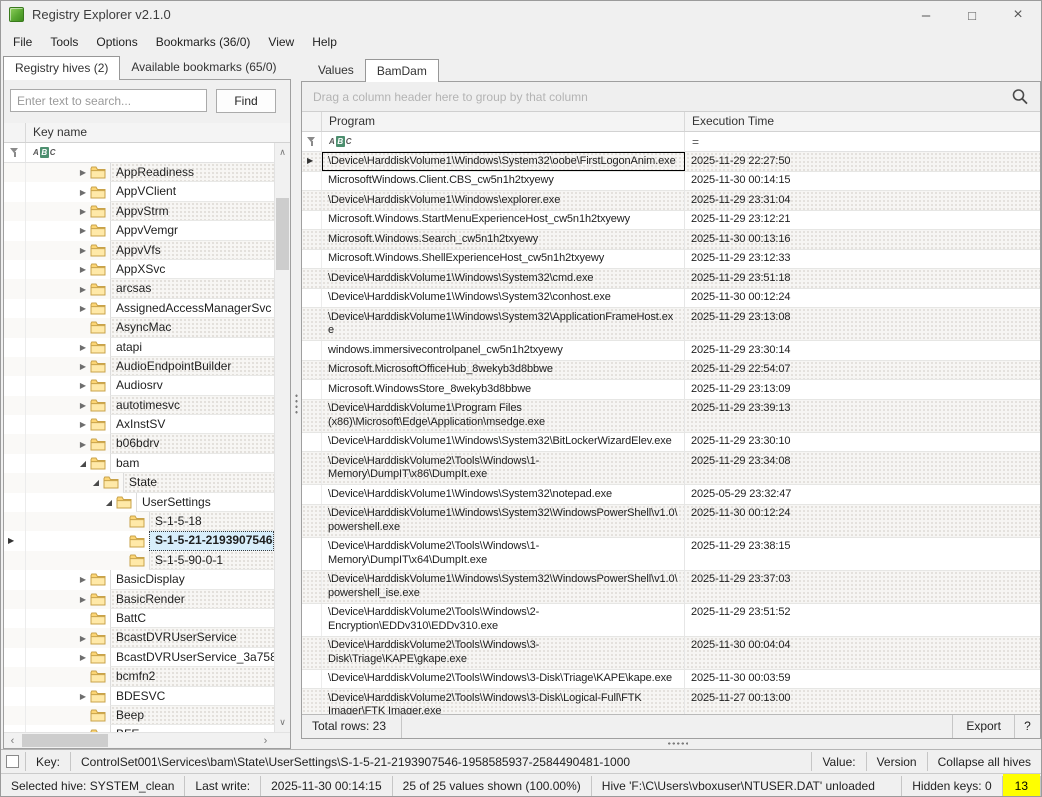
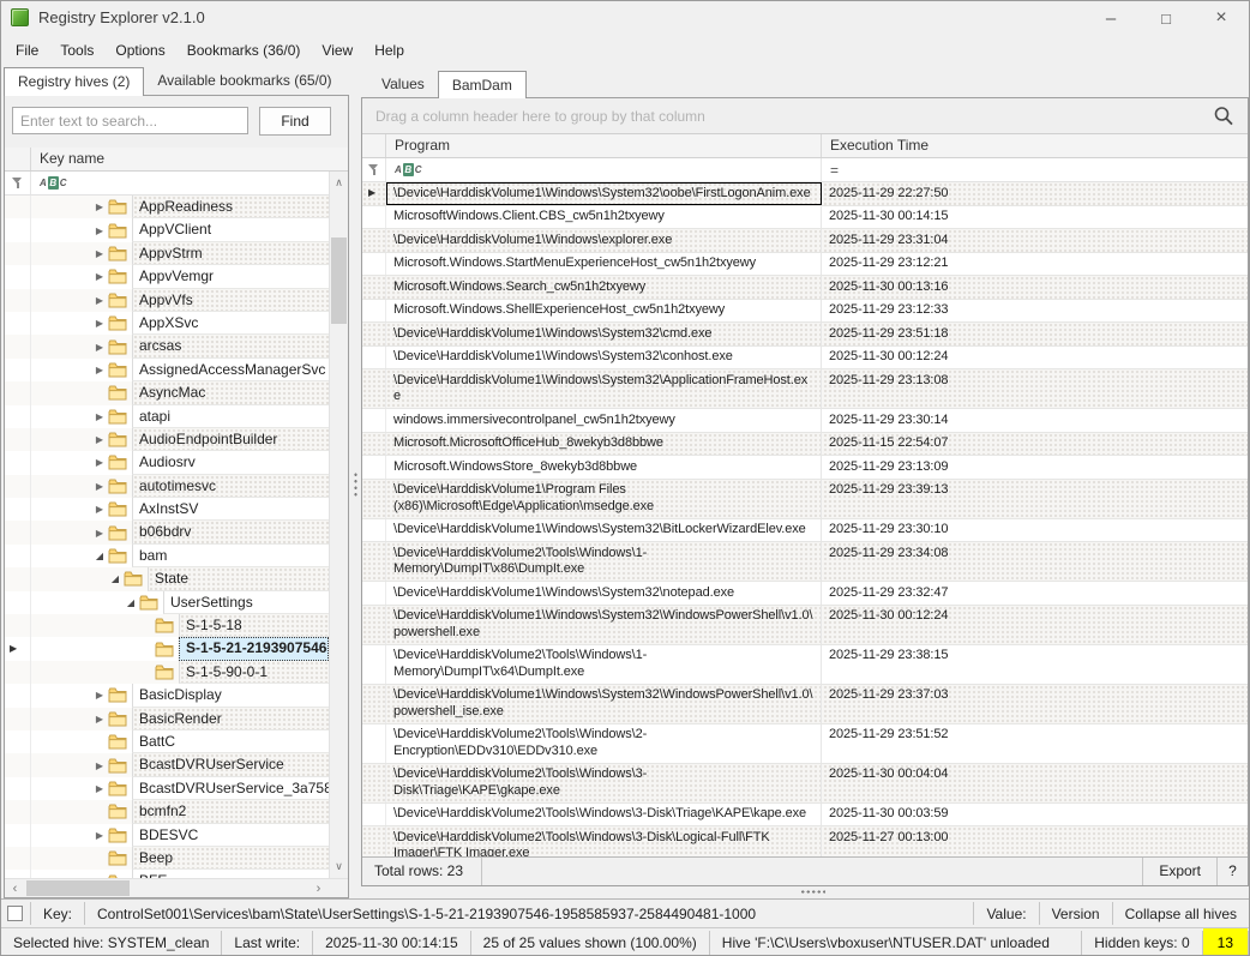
  Registry Explorer v2.1.0
  File
  Tools
  Options
  Bookmarks (36/0)
  View
  Help
  Registry hives (2)
  Available bookmarks (65/0)
  Enter text to search...
  Find
  Key name
  ▶
  AppReadiness
  ▶
  AppVClient
  ▶
  AppvStrm
  ▶
  AppvVemgr
  ▶
  AppvVfs
  ▶
  AppXSvc
  ▶
  arcsas
  ▶
  AssignedAccessManagerSvc
  AsyncMac
  ▶
  atapi
  ▶
  AudioEndpointBuilder
  ▶
  Audiosrv
  ▶
  autotimesvc
  ▶
  AxInstSV
  ▶
  b06bdrv
  ◢
  bam
  ◢
  State
  ◢
  UserSettings
  S-1-5-18
  ▶
  S-1-5-21-2193907546
  S-1-5-90-0-1
  ▶
  BasicDisplay
  ▶
  BasicRender
  BattC
  ▶
  BcastDVRUserService
  ▶
  BcastDVRUserService_3a75
  bcmfn2
  ▶
  BDESVC
  Beep
  Values
  BamDam
  Drag a column header here to group by that column
  Program
  Execution Time
  =
  ▶
  \Device\HarddiskVolume1\Windows\System32\oobe\FirstLogonAnim.exe
  2025-11-29 22:27:50
  MicrosoftWindows.Client.CBS_cw5n1h2txyewy
  2025-11-30 00:14:15
  \Device\HarddiskVolume1\Windows\explorer.exe
  2025-11-29 23:31:04
  Microsoft.Windows.StartMenuExperienceHost_cw5n1h2txyewy
  2025-11-29 23:12:21
  Microsoft.Windows.Search_cw5n1h2txyewy
  2025-11-30 00:13:16
  Microsoft.Windows.ShellExperienceHost_cw5n1h2txyewy
  2025-11-29 23:12:33
  \Device\HarddiskVolume1\Windows\System32\cmd.exe
  2025-11-29 23:51:18
  \Device\HarddiskVolume1\Windows\System32\conhost.exe
  2025-11-30 00:12:24
  \Device\HarddiskVolume1\Windows\System32\ApplicationFrameHost.exe
  2025-11-29 23:13:08
  windows.immersivecontrolpanel_cw5n1h2txyewy
  2025-11-29 23:30:14
  Microsoft.MicrosoftOfficeHub_8wekyb3d8bbwe
- 2025-11-29 22:54:07
+ 2025-11-15 22:54:07
  Microsoft.WindowsStore_8wekyb3d8bbwe
  2025-11-29 23:13:09
  \Device\HarddiskVolume1\Program Files (x86)\Microsoft\Edge\Application\msedge.exe
  2025-11-29 23:39:13
  \Device\HarddiskVolume1\Windows\System32\BitLockerWizardElev.exe
  2025-11-29 23:30:10
  \Device\HarddiskVolume2\Tools\Windows\1-Memory\DumpIT\x86\DumpIt.exe
  2025-11-29 23:34:08
  \Device\HarddiskVolume1\Windows\System32\notepad.exe
- 2025-05-29 23:32:47
+ 2025-11-29 23:32:47
  \Device\HarddiskVolume1\Windows\System32\WindowsPowerShell\v1.0\powershell.exe
  2025-11-30 00:12:24
  \Device\HarddiskVolume2\Tools\Windows\1-Memory\DumpIT\x64\DumpIt.exe
  2025-11-29 23:38:15
  \Device\HarddiskVolume1\Windows\System32\WindowsPowerShell\v1.0\powershell_ise.exe
  2025-11-29 23:37:03
  \Device\HarddiskVolume2\Tools\Windows\2-Encryption\EDDv310\EDDv310.exe
  2025-11-29 23:51:52
  \Device\HarddiskVolume2\Tools\Windows\3-Disk\Triage\KAPE\gkape.exe
  2025-11-30 00:04:04
  \Device\HarddiskVolume2\Tools\Windows\3-Disk\Triage\KAPE\kape.exe
  2025-11-30 00:03:59
  \Device\HarddiskVolume2\Tools\Windows\3-Disk\Logical-Full\FTK Imager\FTK Imager.exe
  2025-11-27 00:13:00
  Total rows: 23
  Export
  ?
  Key:
  ControlSet001\Services\bam\State\UserSettings\S-1-5-21-2193907546-1958585937-2584490481-1000
  Value:
  Version
  Collapse all hives
  Selected hive: SYSTEM_clean
  Last write:
  2025-11-30 00:14:15
  25 of 25 values shown (100.00%)
  Hive 'F:\C\Users\vboxuser\NTUSER.DAT' unloaded
  Hidden keys: 0
  13
